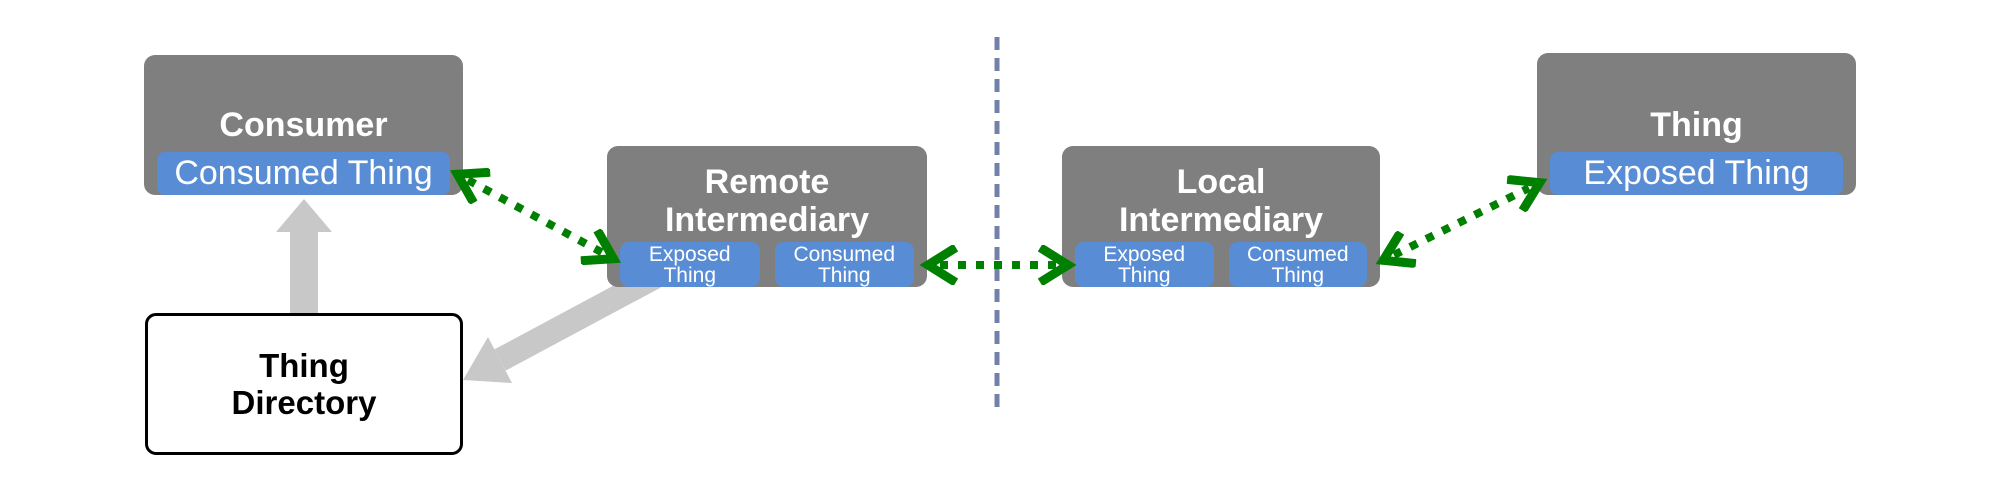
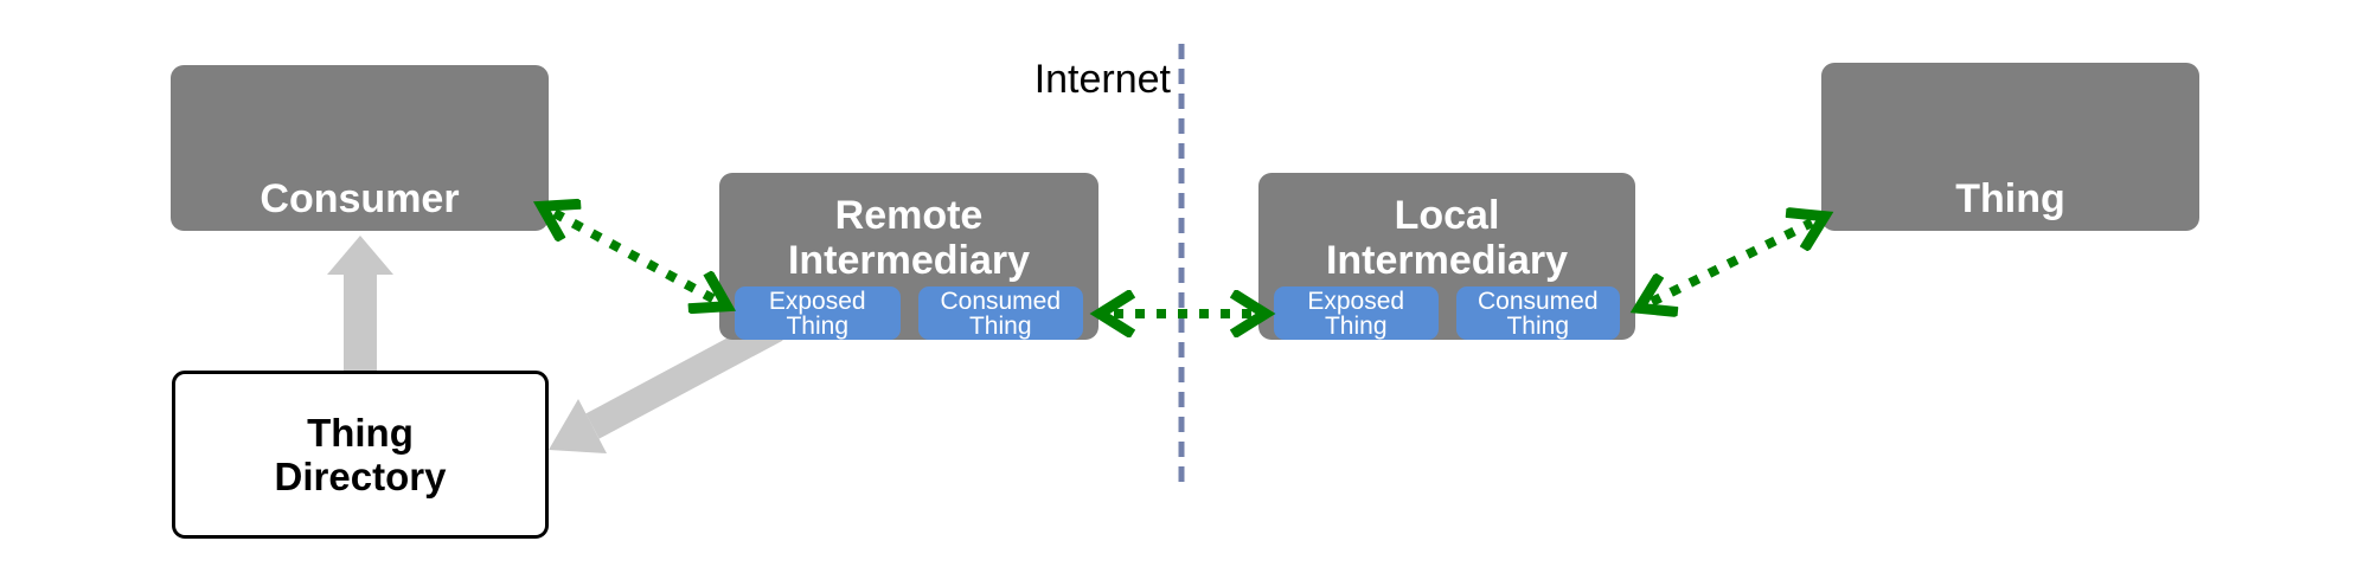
  Consumer
- Consumed Thing
  Thing
  Directory
  Remote
  Intermediary
  Exposed
  Thing
  Consumed
  Thing
+ Internet
  Local
  Intermediary
  Exposed
  Thing
  Consumed
  Thing
  Thing
- Exposed Thing
